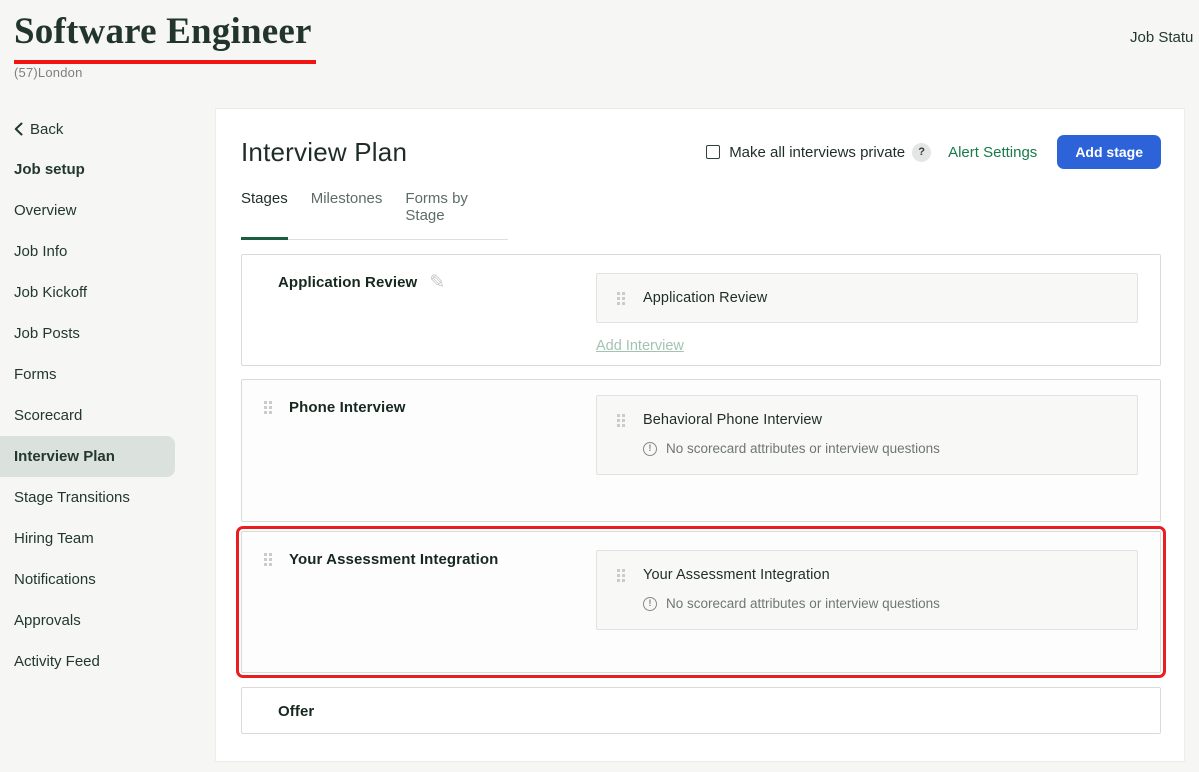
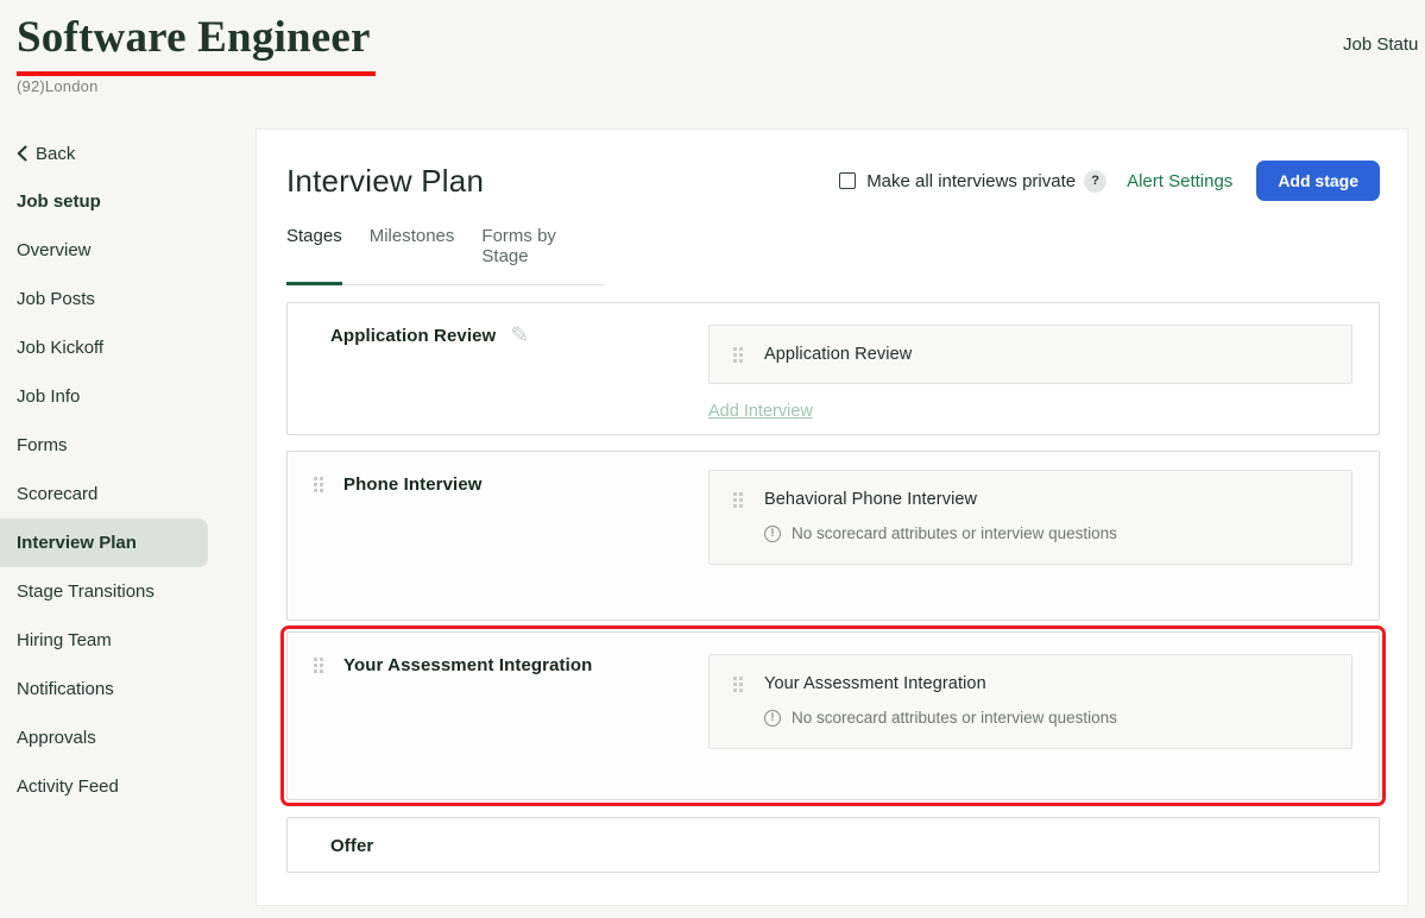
  Software Engineer
- (57)London
+ (92)London
  Job Statu
  Back
  Job setup
  Overview
- Job Info
+ Job Posts
  Job Kickoff
- Job Posts
+ Job Info
  Forms
  Scorecard
  Interview Plan
  Stage Transitions
  Hiring Team
  Notifications
  Approvals
  Activity Feed
  Interview Plan
  Make all interviews private
  ?
  Alert Settings
  Add stage
  Stages
  Milestones
  Forms by Stage
  Application Review
  ✎
  Application Review
  Add Interview
  Phone Interview
  Behavioral Phone Interview
  !
  No scorecard attributes or interview questions
  Your Assessment Integration
  Your Assessment Integration
  !
  No scorecard attributes or interview questions
  Offer
